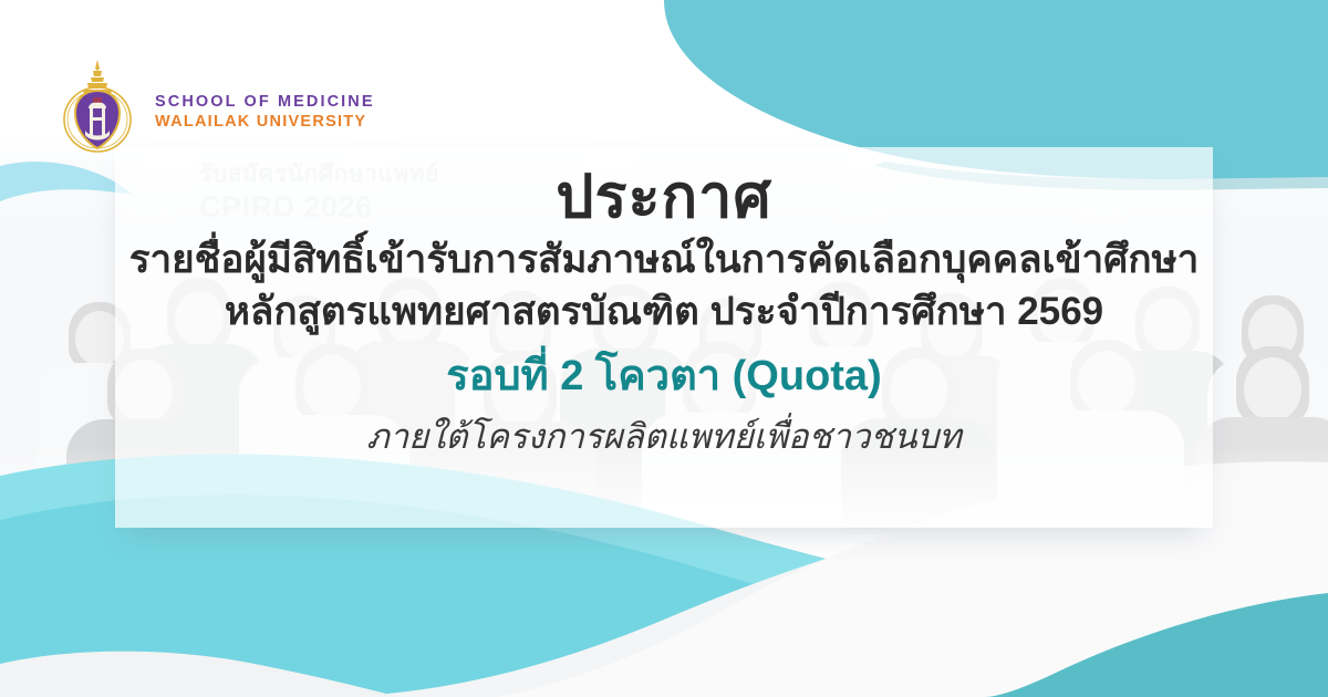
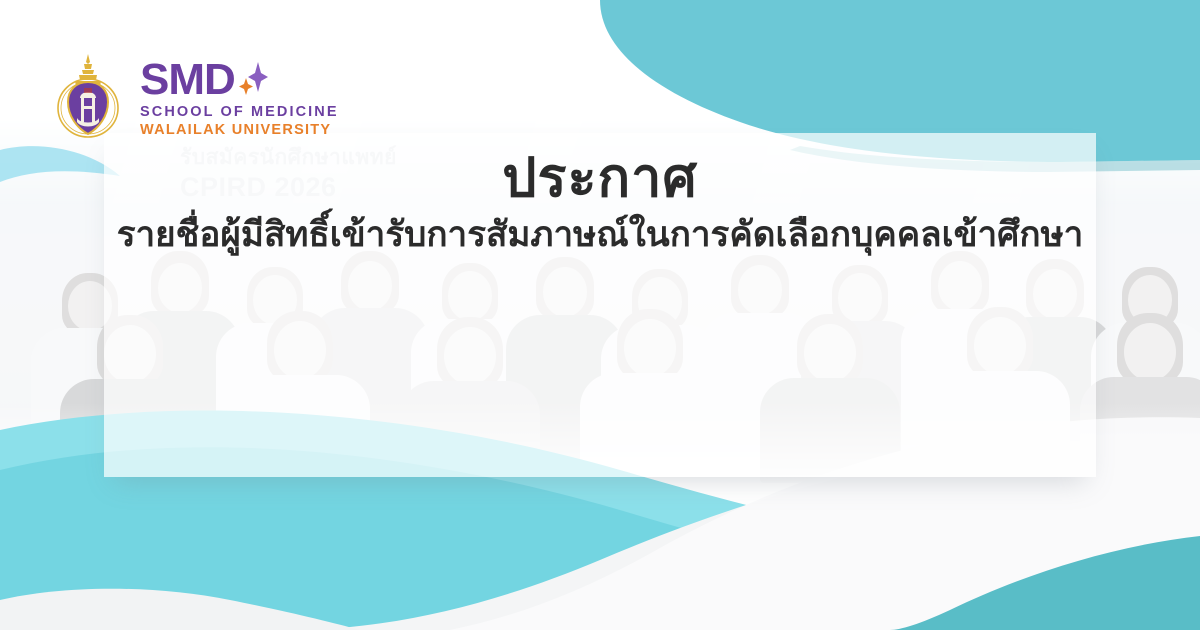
+ SMD
  SCHOOL OF MEDICINE
  WALAILAK UNIVERSITY
  ประกาศ
  รายชื่อผู้มีสิทธิ์เข้ารับการสัมภาษณ์ในการคัดเลือกบุคคลเข้าศึกษา
- หลักสูตรแพทยศาสตรบัณฑิต ประจำปีการศึกษา 2569
- รอบที่ 2 โควตา (Quota)
- ภายใต้โครงการผลิตแพทย์เพื่อชาวชนบท
